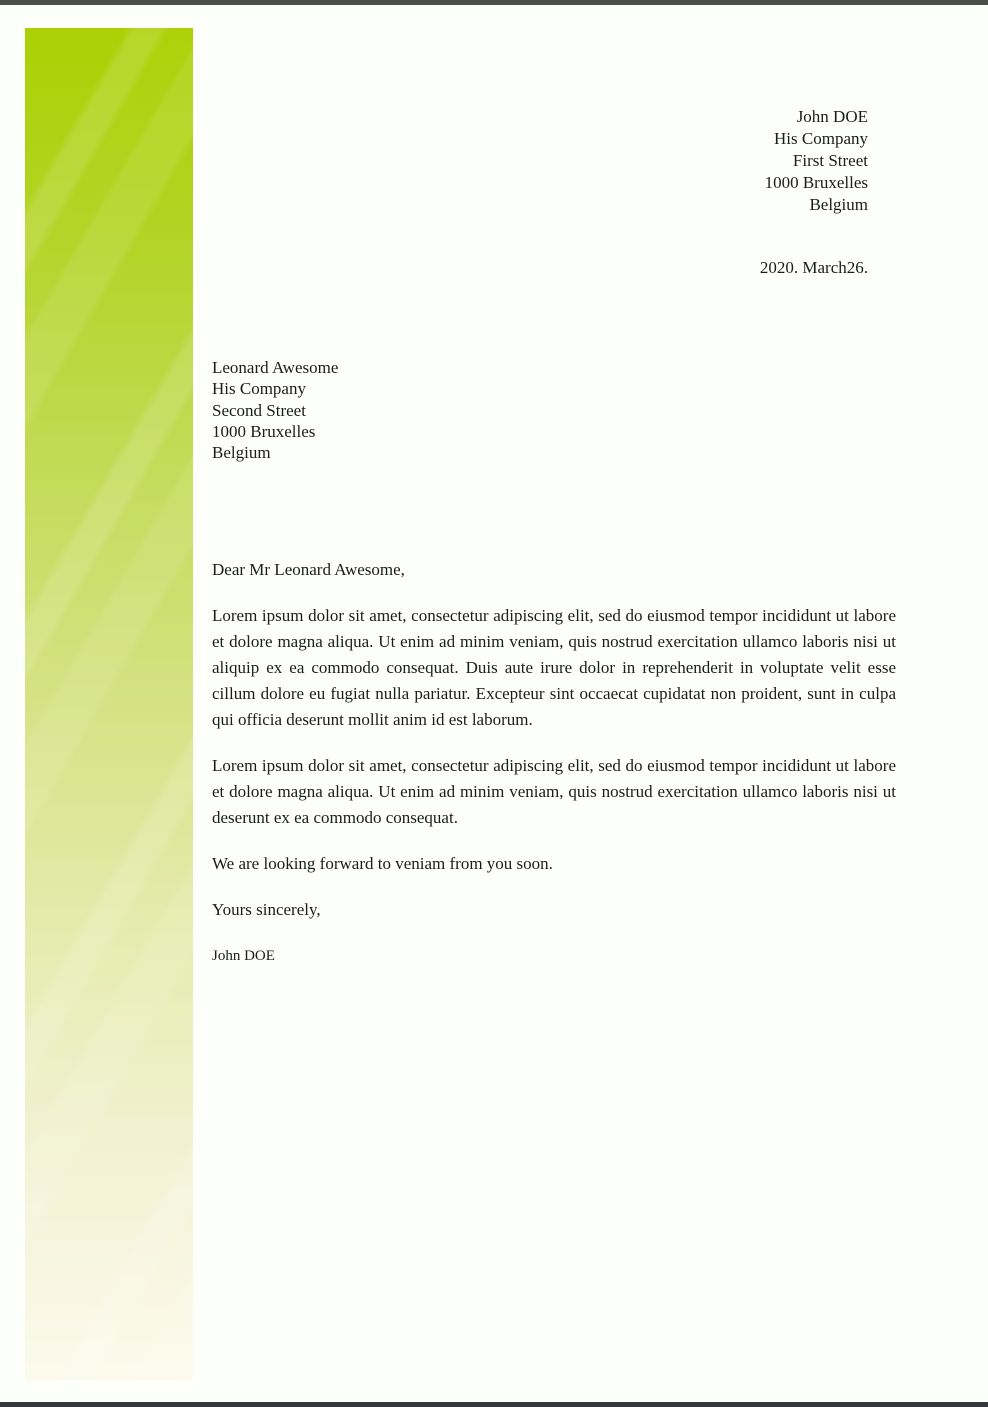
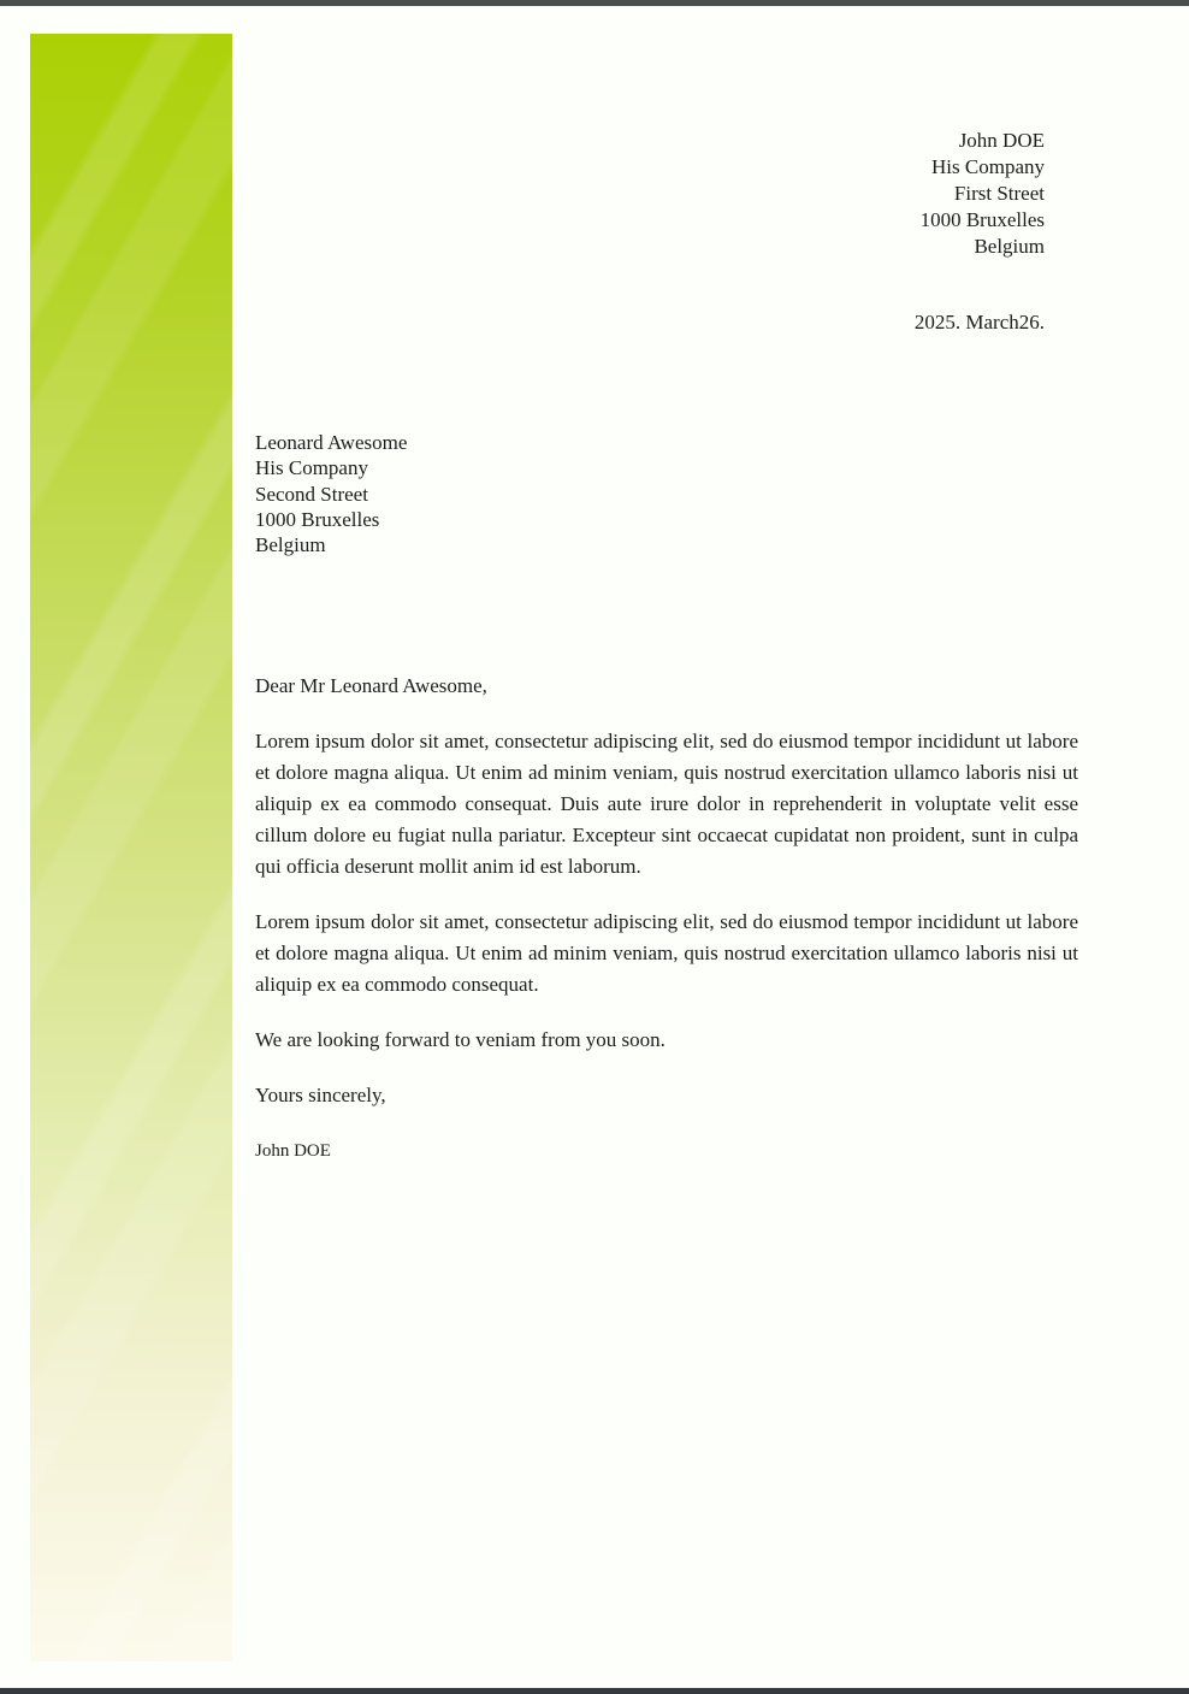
  John DOE
  His Company
  First Street
  1000 Bruxelles
  Belgium
- 2020. March26.
+ 2025. March26.
  Leonard Awesome
  His Company
  Second Street
  1000 Bruxelles
  Belgium
  Dear Mr Leonard Awesome,
  Lorem ipsum dolor sit amet, consectetur adipiscing elit, sed do eiusmod tempor incididunt ut labore et dolore magna aliqua. Ut enim ad minim veniam, quis nostrud exercitation ullamco laboris nisi ut aliquip ex ea commodo consequat. Duis aute irure dolor in reprehenderit in voluptate velit esse cillum dolore eu fugiat nulla pariatur. Excepteur sint occaecat cupidatat non proident, sunt in culpa qui officia deserunt mollit anim id est laborum.
- Lorem ipsum dolor sit amet, consectetur adipiscing elit, sed do eiusmod tempor incididunt ut labore et dolore magna aliqua. Ut enim ad minim veniam, quis nostrud exercitation ullamco laboris nisi ut deserunt ex ea commodo consequat.
+ Lorem ipsum dolor sit amet, consectetur adipiscing elit, sed do eiusmod tempor incididunt ut labore et dolore magna aliqua. Ut enim ad minim veniam, quis nostrud exercitation ullamco laboris nisi ut aliquip ex ea commodo consequat.
  We are looking forward to veniam from you soon.
  Yours sincerely,
  John DOE
